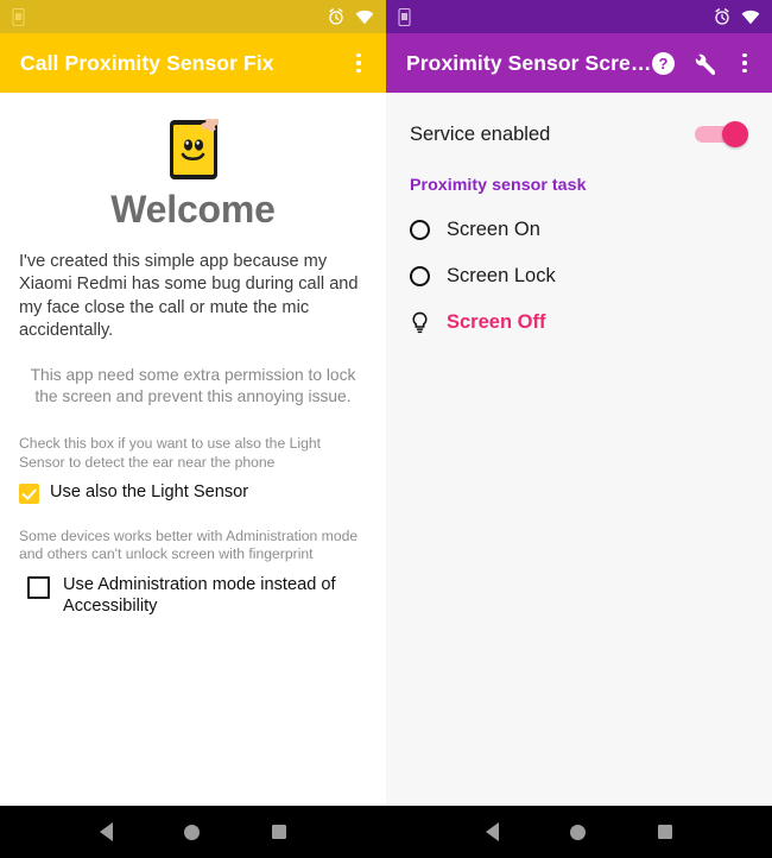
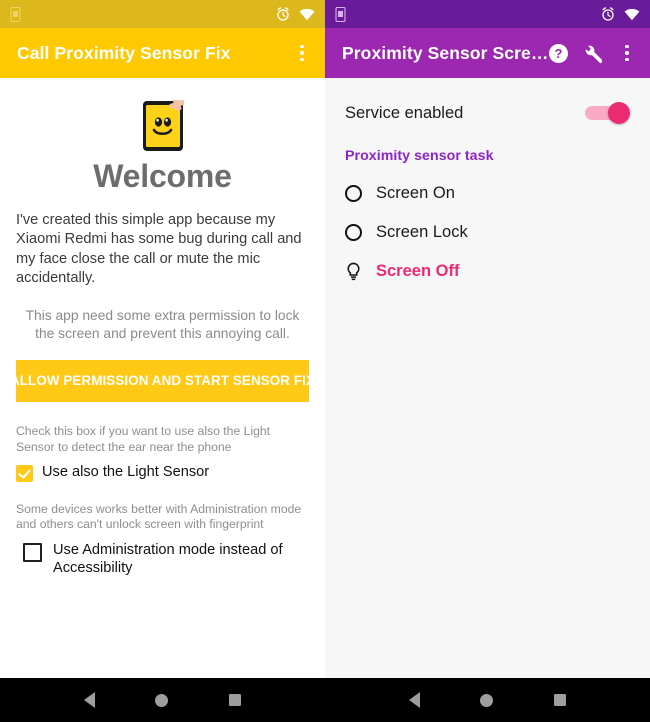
  Call Proximity Sensor Fix
  Welcome
  I've created this simple app because my Xiaomi Redmi has some bug during call and my face close the call or mute the mic accidentally.
- This app need some extra permission to lock the screen and prevent this annoying issue.
+ This app need some extra permission to lock the screen and prevent this annoying call.
+ ALLOW PERMISSION AND START SENSOR FIX
  Check this box if you want to use also the Light Sensor to detect the ear near the phone
  Use also the Light Sensor
  Some devices works better with Administration mode and others can't unlock screen with fingerprint
  Use Administration mode instead of Accessibility
  Proximity Sensor Scre…
  ?
  Service enabled
  Proximity sensor task
  Screen On
  Screen Lock
  Screen Off
